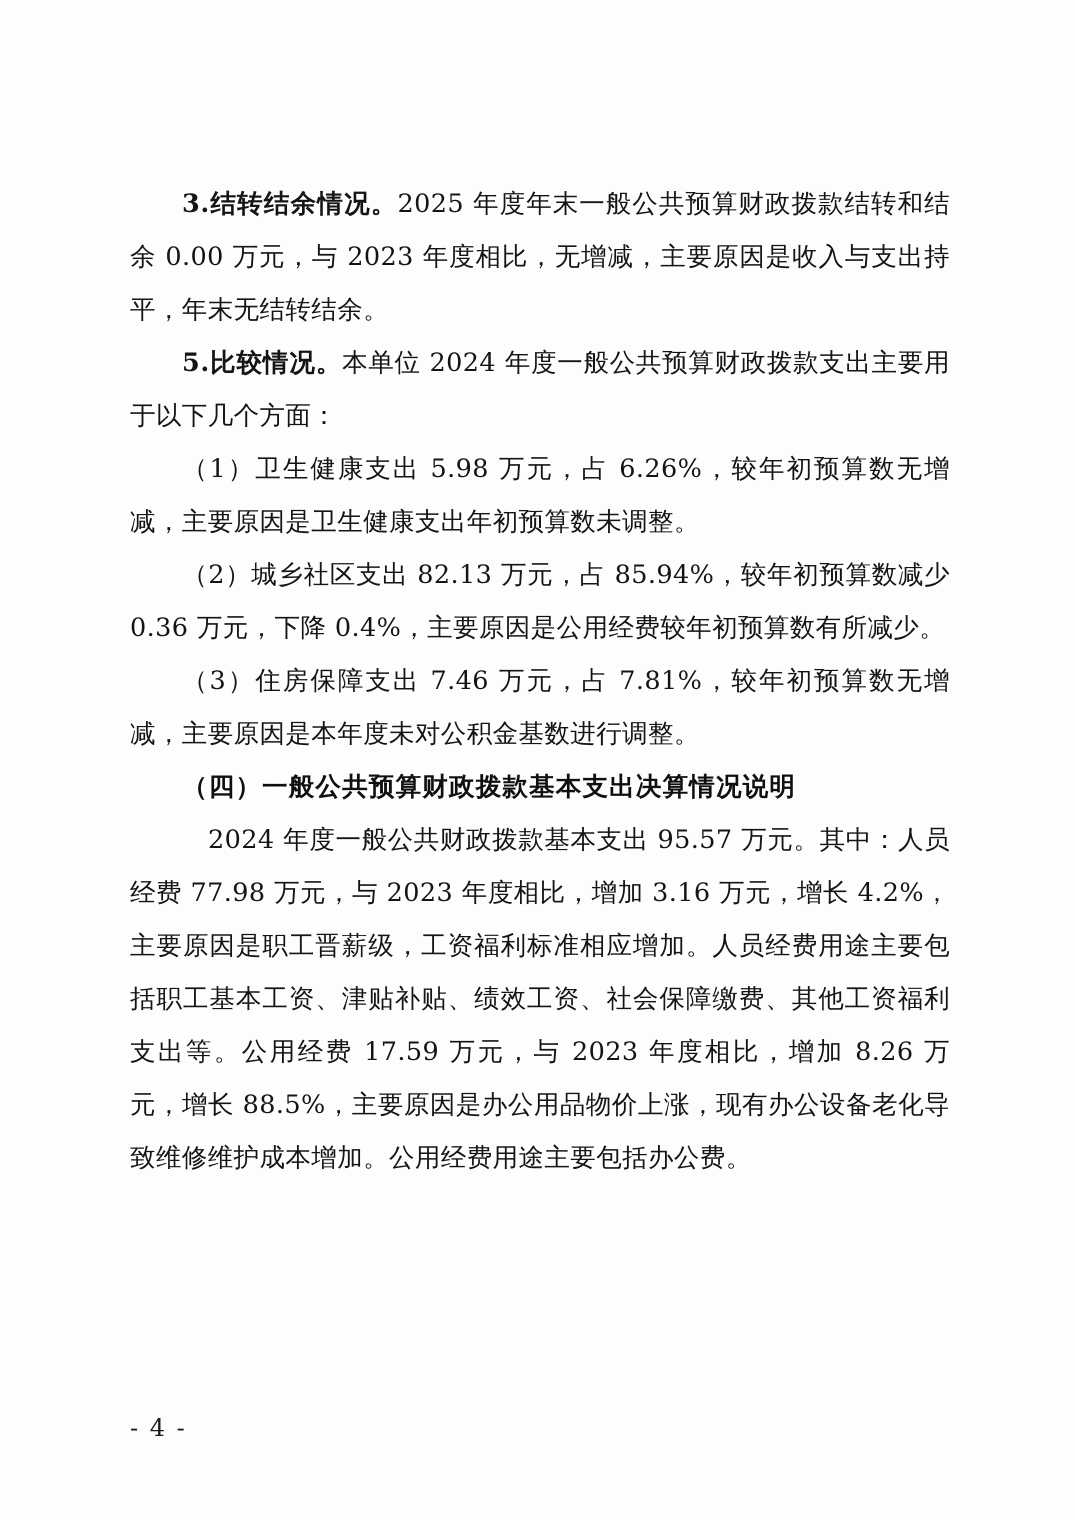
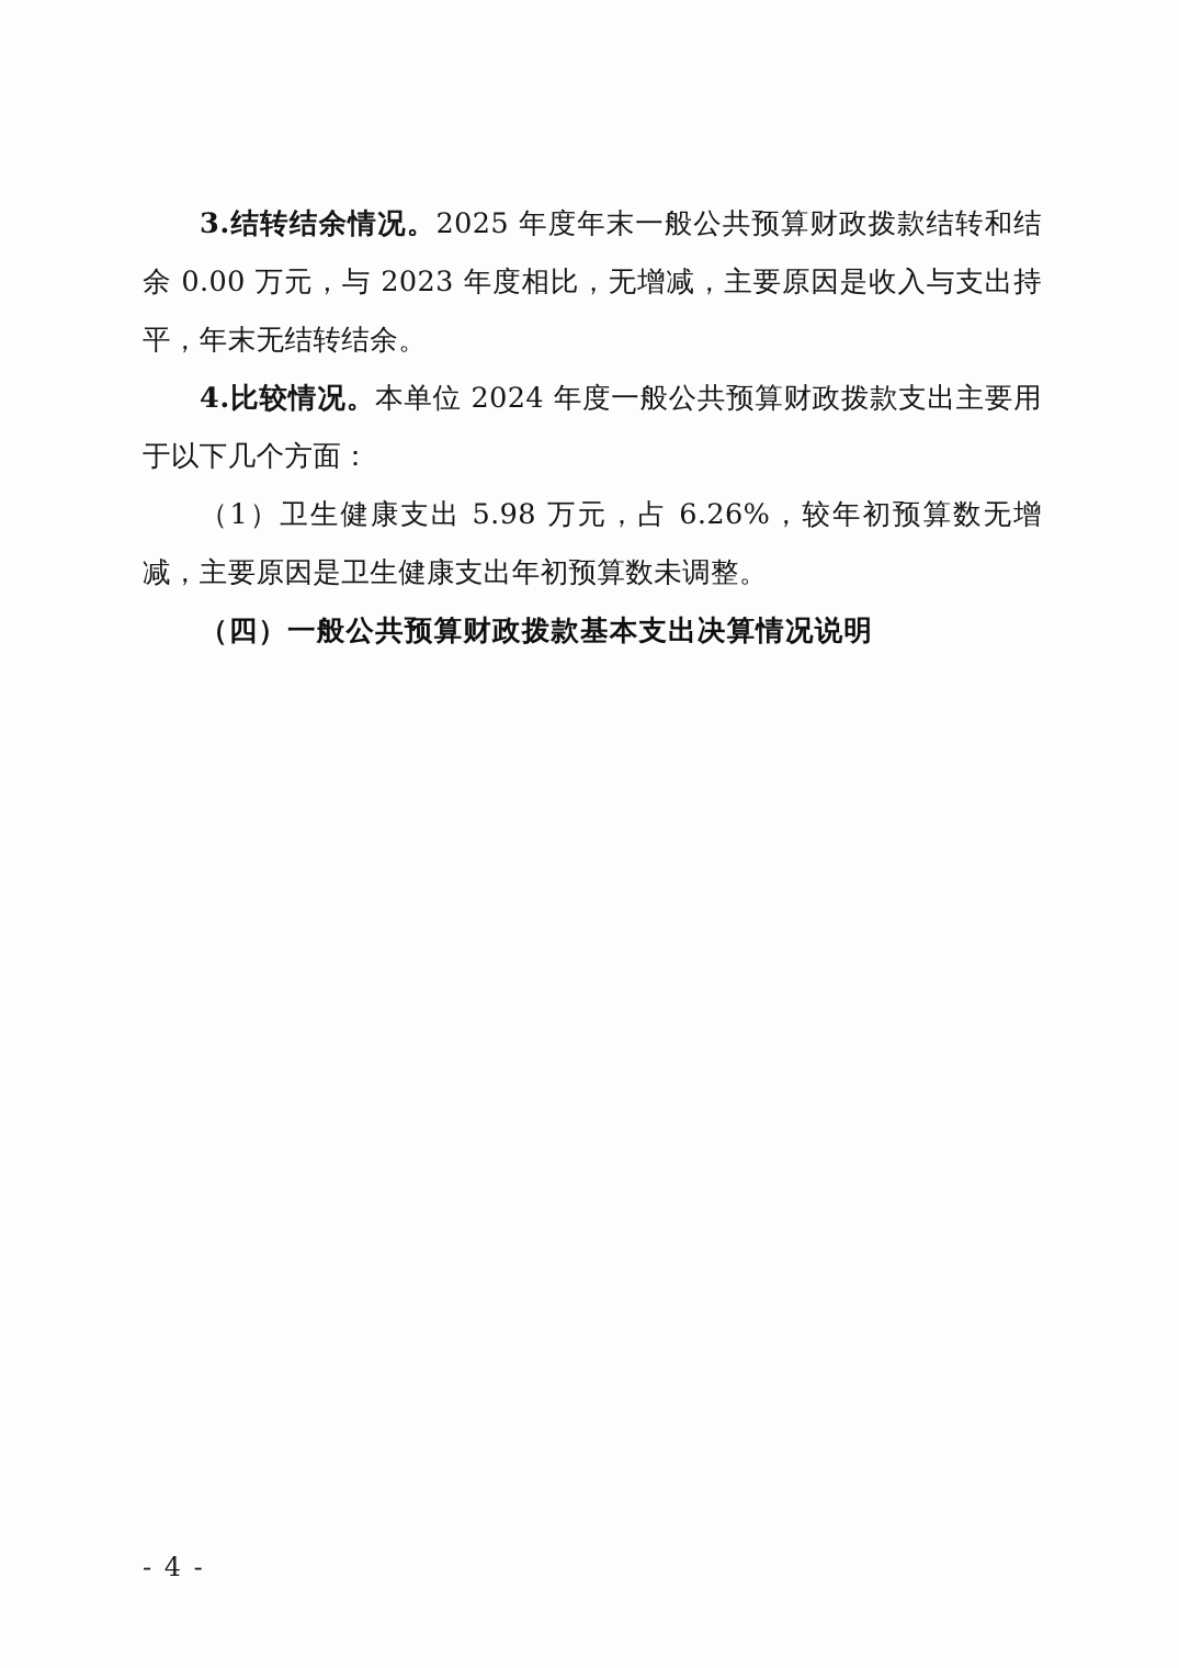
  3.结转结余情况。2025 年度年末一般公共预算财政拨款结转和结余 0.00 万元，与 2023 年度相比，无增减，主要原因是收入与支出持平，年末无结转结余。
- 5.比较情况。本单位 2024 年度一般公共预算财政拨款支出主要用于以下几个方面：
+ 4.比较情况。本单位 2024 年度一般公共预算财政拨款支出主要用于以下几个方面：
  （1）卫生健康支出 5.98 万元，占 6.26%，较年初预算数无增减，主要原因是卫生健康支出年初预算数未调整。
- （2）城乡社区支出 82.13 万元，占 85.94%，较年初预算数减少 0.36 万元，下降 0.4%，主要原因是公用经费较年初预算数有所减少。
- （3）住房保障支出 7.46 万元，占 7.81%，较年初预算数无增减，主要原因是本年度未对公积金基数进行调整。
  （四）一般公共预算财政拨款基本支出决算情况说明
- 2024 年度一般公共财政拨款基本支出 95.57 万元。其中：人员经费 77.98 万元，与 2023 年度相比，增加 3.16 万元，增长 4.2%，主要原因是职工晋薪级，工资福利标准相应增加。人员经费用途主要包括职工基本工资、津贴补贴、绩效工资、社会保障缴费、其他工资福利支出等。公用经费 17.59 万元，与 2023 年度相比，增加 8.26 万元，增长 88.5%，主要原因是办公用品物价上涨，现有办公设备老化导致维修维护成本增加。公用经费用途主要包括办公费。
  - 4 -
